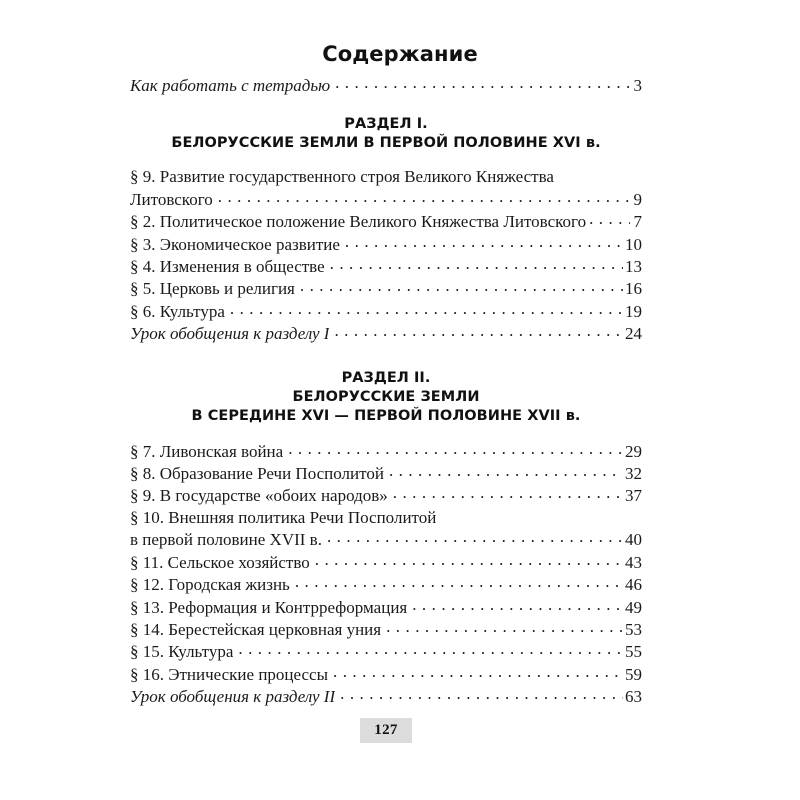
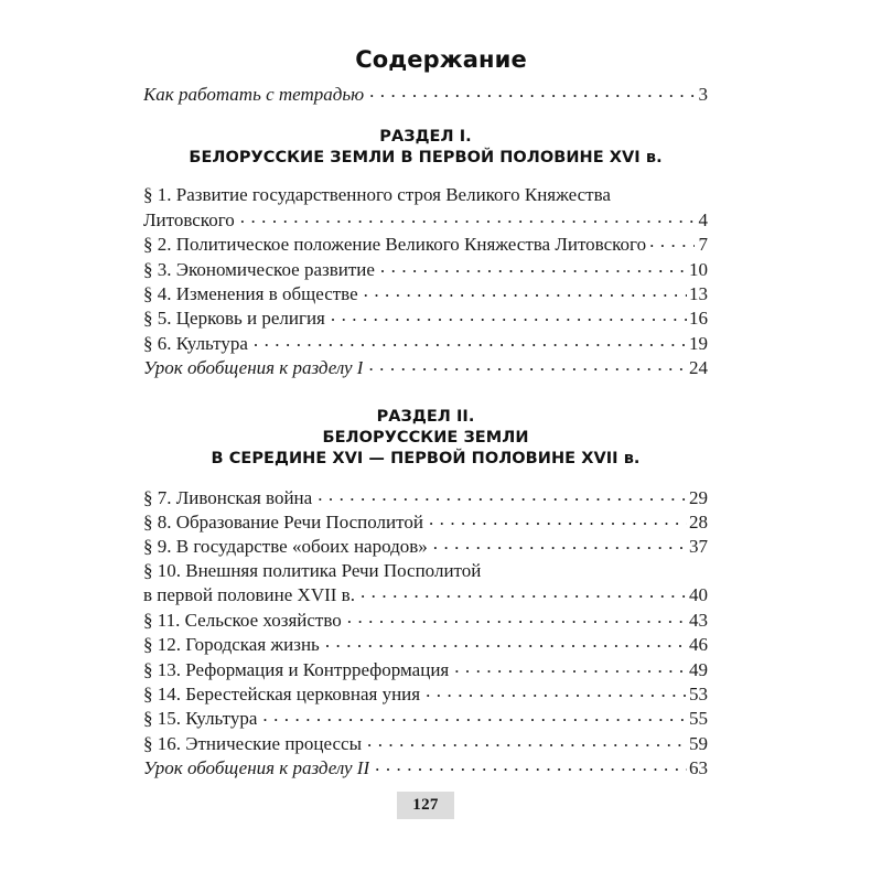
  Содержание
  Как работать с тетрадью
  3
  РАЗДЕЛ I.
  БЕЛОРУССКИЕ ЗЕМЛИ В ПЕРВОЙ ПОЛОВИНЕ XVI в.
- § 9. Развитие государственного строя Великого Княжества
+ § 1. Развитие государственного строя Великого Княжества
  Литовского
- 9
+ 4
  § 2. Политическое положение Великого Княжества Литовского
  7
  § 3. Экономическое развитие
  10
  § 4. Изменения в обществе
  13
  § 5. Церковь и религия
  16
  § 6. Культура
  19
  Урок обобщения к разделу I
  24
  РАЗДЕЛ II.
  БЕЛОРУССКИЕ ЗЕМЛИ
  В СЕРЕДИНЕ XVI — ПЕРВОЙ ПОЛОВИНЕ XVII в.
  § 7. Ливонская война
  29
  § 8. Образование Речи Посполитой
- 32
+ 28
  § 9. В государстве «обоих народов»
  37
  § 10. Внешняя политика Речи Посполитой
  в первой половине XVII в.
  40
  § 11. Сельское хозяйство
  43
  § 12. Городская жизнь
  46
  § 13. Реформация и Контрреформация
  49
  § 14. Берестейская церковная уния
  53
  § 15. Культура
  55
  § 16. Этнические процессы
  59
  Урок обобщения к разделу II
  63
  127
